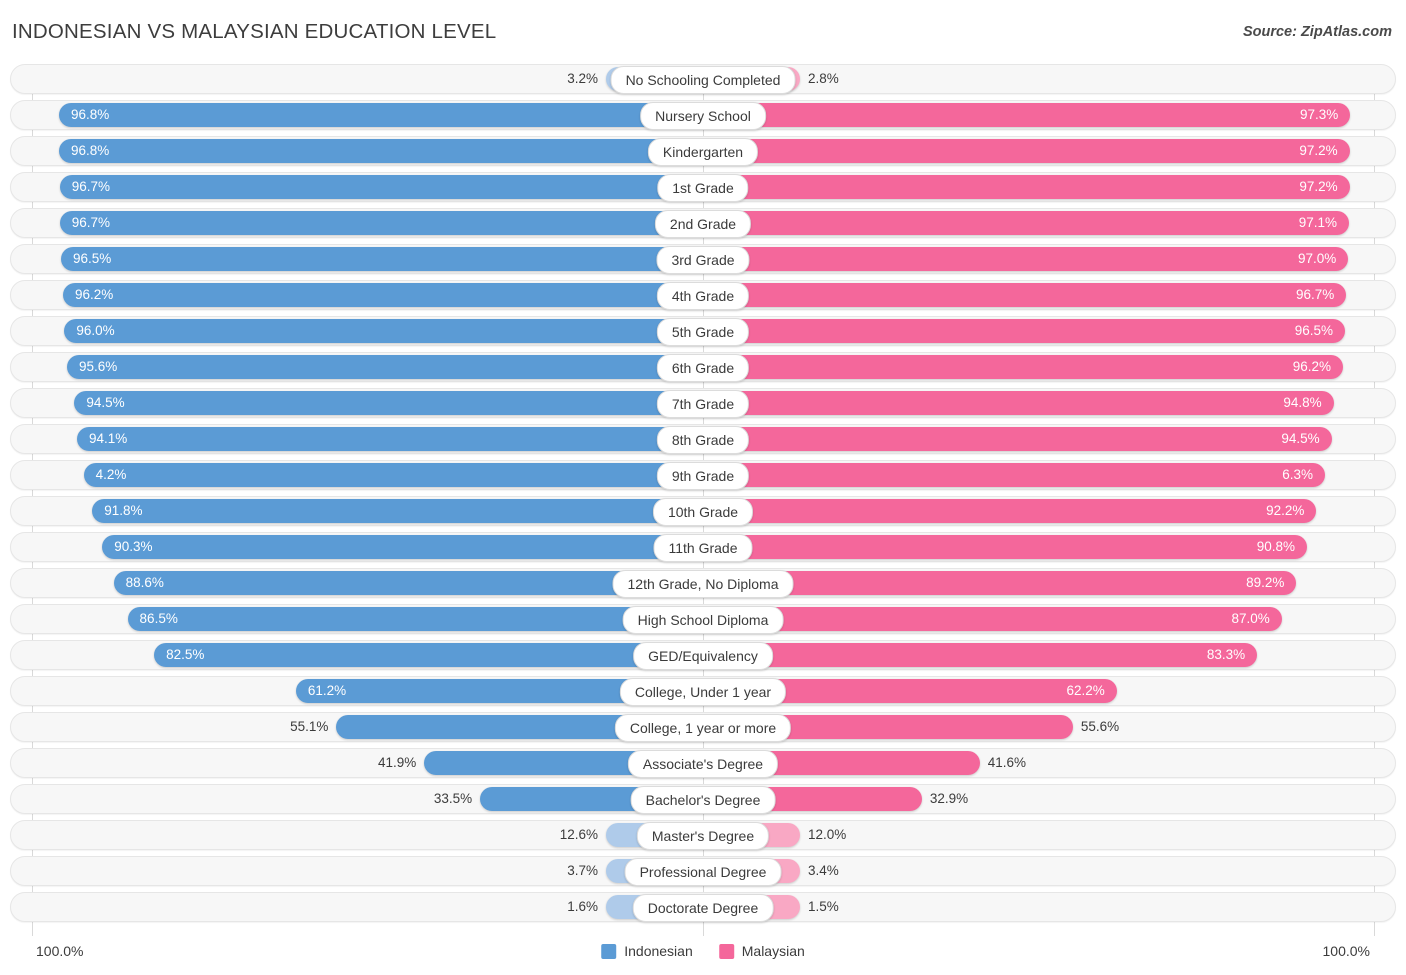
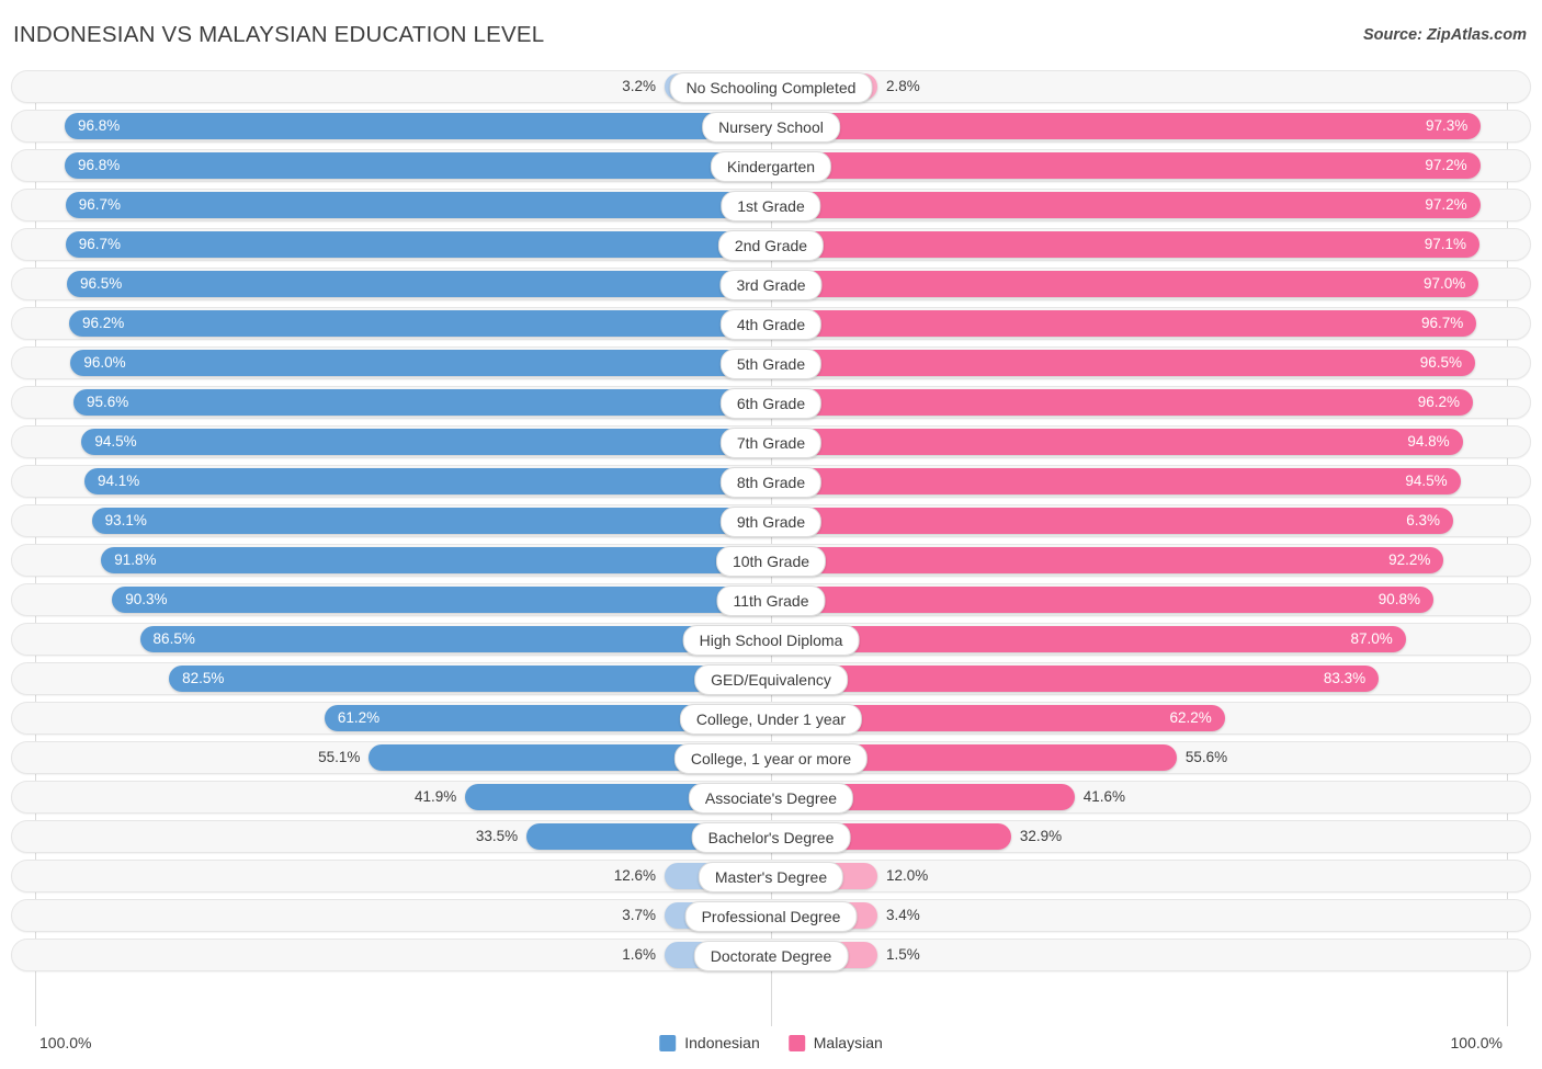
  INDONESIAN VS MALAYSIAN EDUCATION LEVEL
  Source: ZipAtlas.com
  3.2%
  2.8%
  No Schooling Completed
  96.8%
  97.3%
  Nursery School
  96.8%
  97.2%
  Kindergarten
  96.7%
  97.2%
  1st Grade
  96.7%
  97.1%
  2nd Grade
  96.5%
  97.0%
  3rd Grade
  96.2%
  96.7%
  4th Grade
  96.0%
  96.5%
  5th Grade
  95.6%
  96.2%
  6th Grade
  94.5%
  94.8%
  7th Grade
  94.1%
  94.5%
  8th Grade
- 4.2%
+ 93.1%
  6.3%
  9th Grade
  91.8%
  92.2%
  10th Grade
  90.3%
  90.8%
  11th Grade
- 88.6%
- 89.2%
- 12th Grade, No Diploma
  86.5%
  87.0%
  High School Diploma
  82.5%
  83.3%
  GED/Equivalency
  61.2%
  62.2%
  College, Under 1 year
  55.1%
  55.6%
  College, 1 year or more
  41.9%
  41.6%
  Associate's Degree
  33.5%
  32.9%
  Bachelor's Degree
  12.6%
  12.0%
  Master's Degree
  3.7%
  3.4%
  Professional Degree
  1.6%
  1.5%
  Doctorate Degree
  100.0%
  Indonesian
  Malaysian
  100.0%
